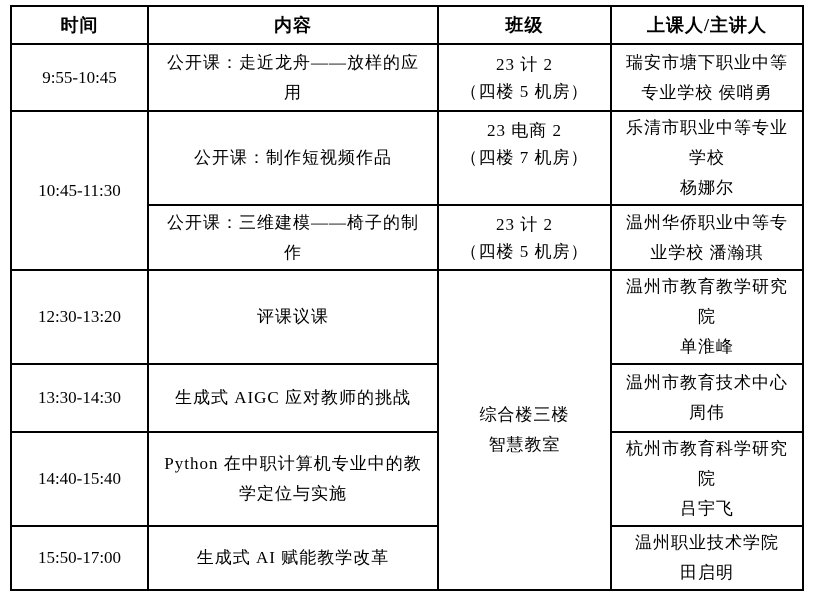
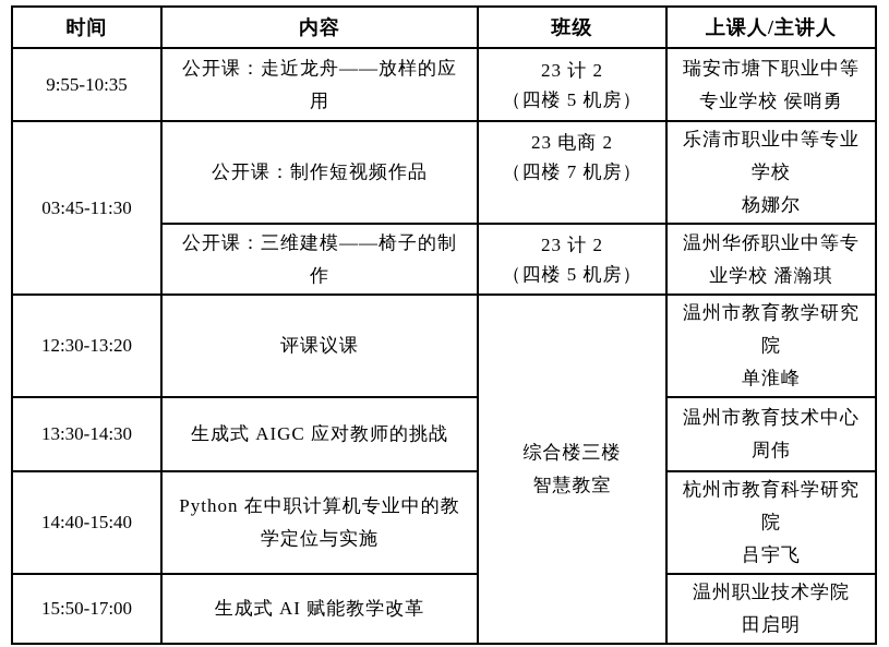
  时间	内容	班级	上课人/主讲人
- 9:55-10:45	公开课：走近龙舟——放样的应 用	23 计 2 （四楼 5 机房）	瑞安市塘下职业中等 专业学校 侯哨勇
+ 9:55-10:35	公开课：走近龙舟——放样的应 用	23 计 2 （四楼 5 机房）	瑞安市塘下职业中等 专业学校 侯哨勇
- 10:45-11:30	公开课：制作短视频作品	23 电商 2 （四楼 7 机房）	乐清市职业中等专业 学校 杨娜尔
+ 03:45-11:30	公开课：制作短视频作品	23 电商 2 （四楼 7 机房）	乐清市职业中等专业 学校 杨娜尔
  公开课：三维建模——椅子的制 作	23 计 2 （四楼 5 机房）	温州华侨职业中等专 业学校 潘瀚琪
  12:30-13:20	评课议课	综合楼三楼 智慧教室	温州市教育教学研究 院 单淮峰
  13:30-14:30	生成式 AIGC 应对教师的挑战	温州市教育技术中心 周伟
  14:40-15:40	Python 在中职计算机专业中的教 学定位与实施	杭州市教育科学研究 院 吕宇飞
  15:50-17:00	生成式 AI 赋能教学改革	温州职业技术学院 田启明
